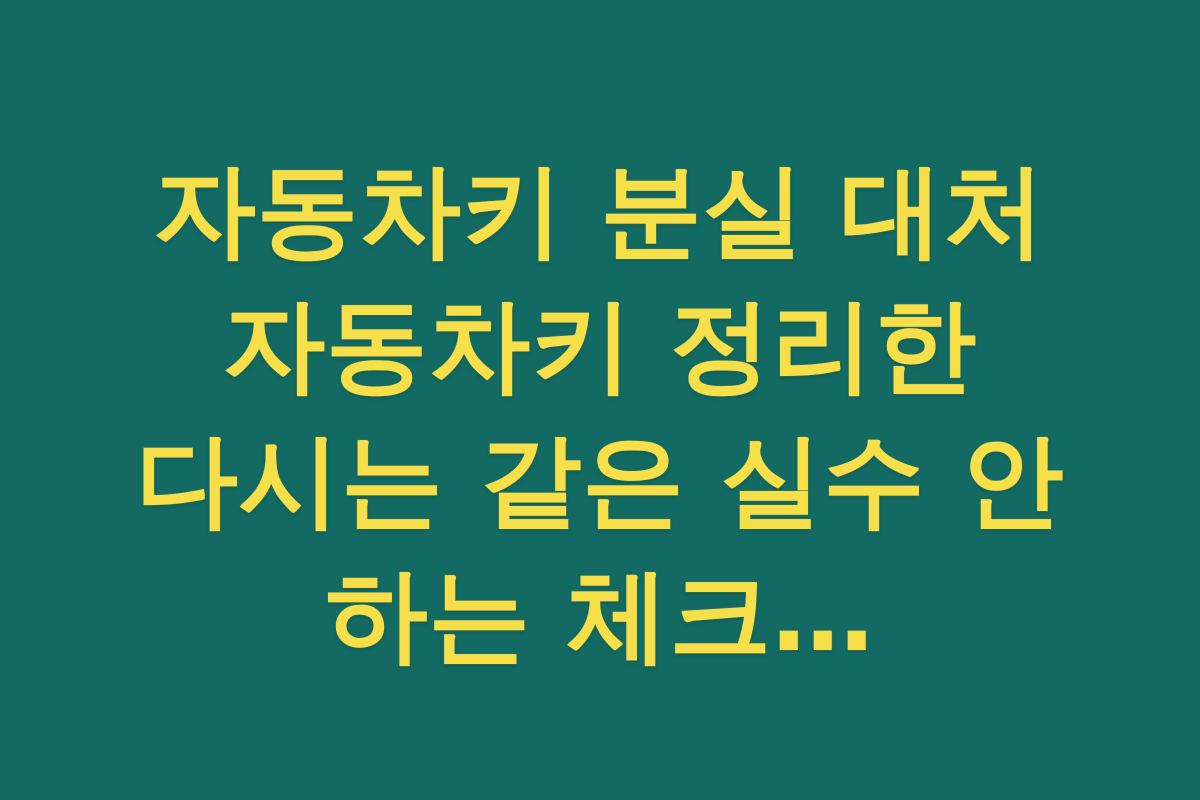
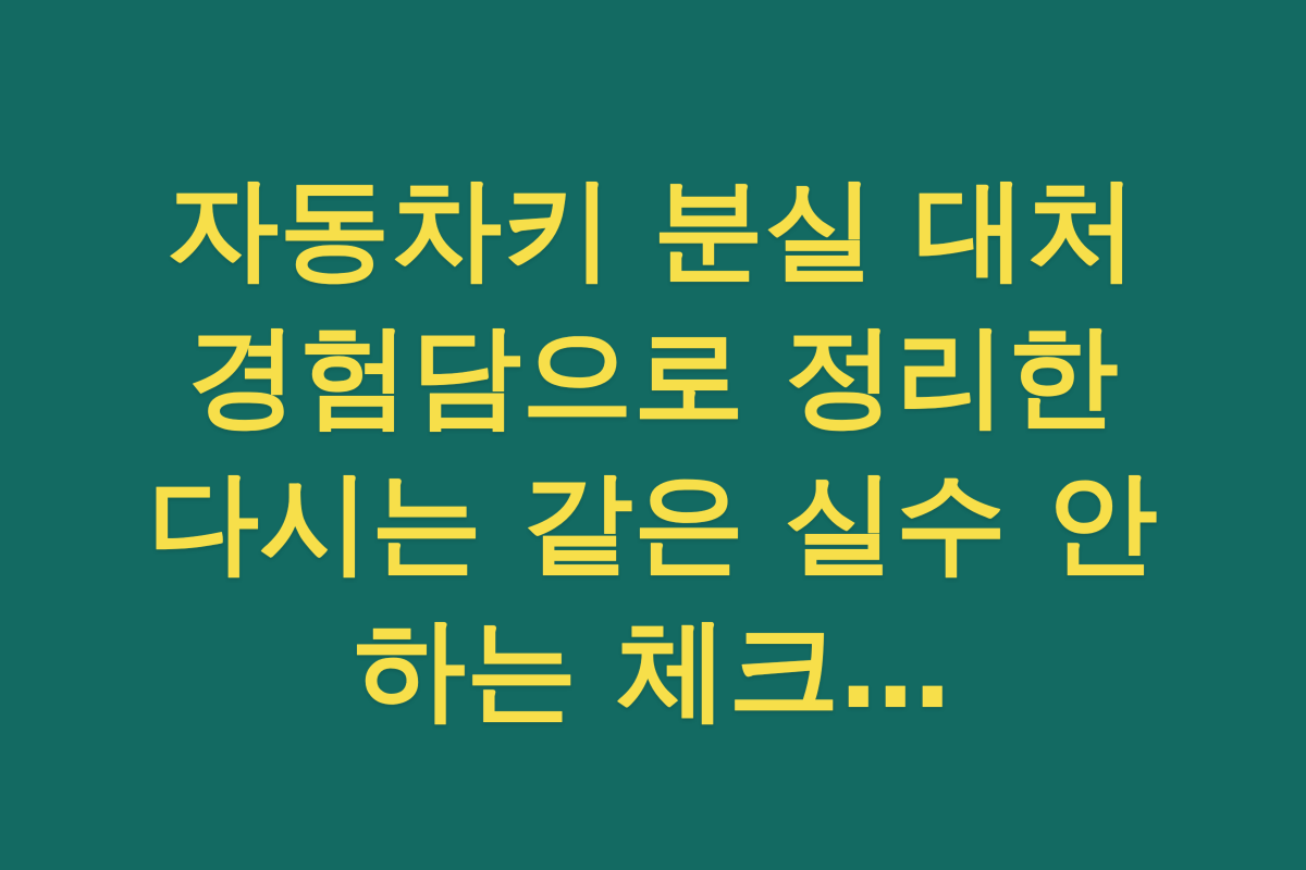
- 자동차키 분실 대처 자동차키 정리한 다시는 같은 실수 안 하는 체크…
+ 자동차키 분실 대처 경험담으로 정리한 다시는 같은 실수 안 하는 체크…
